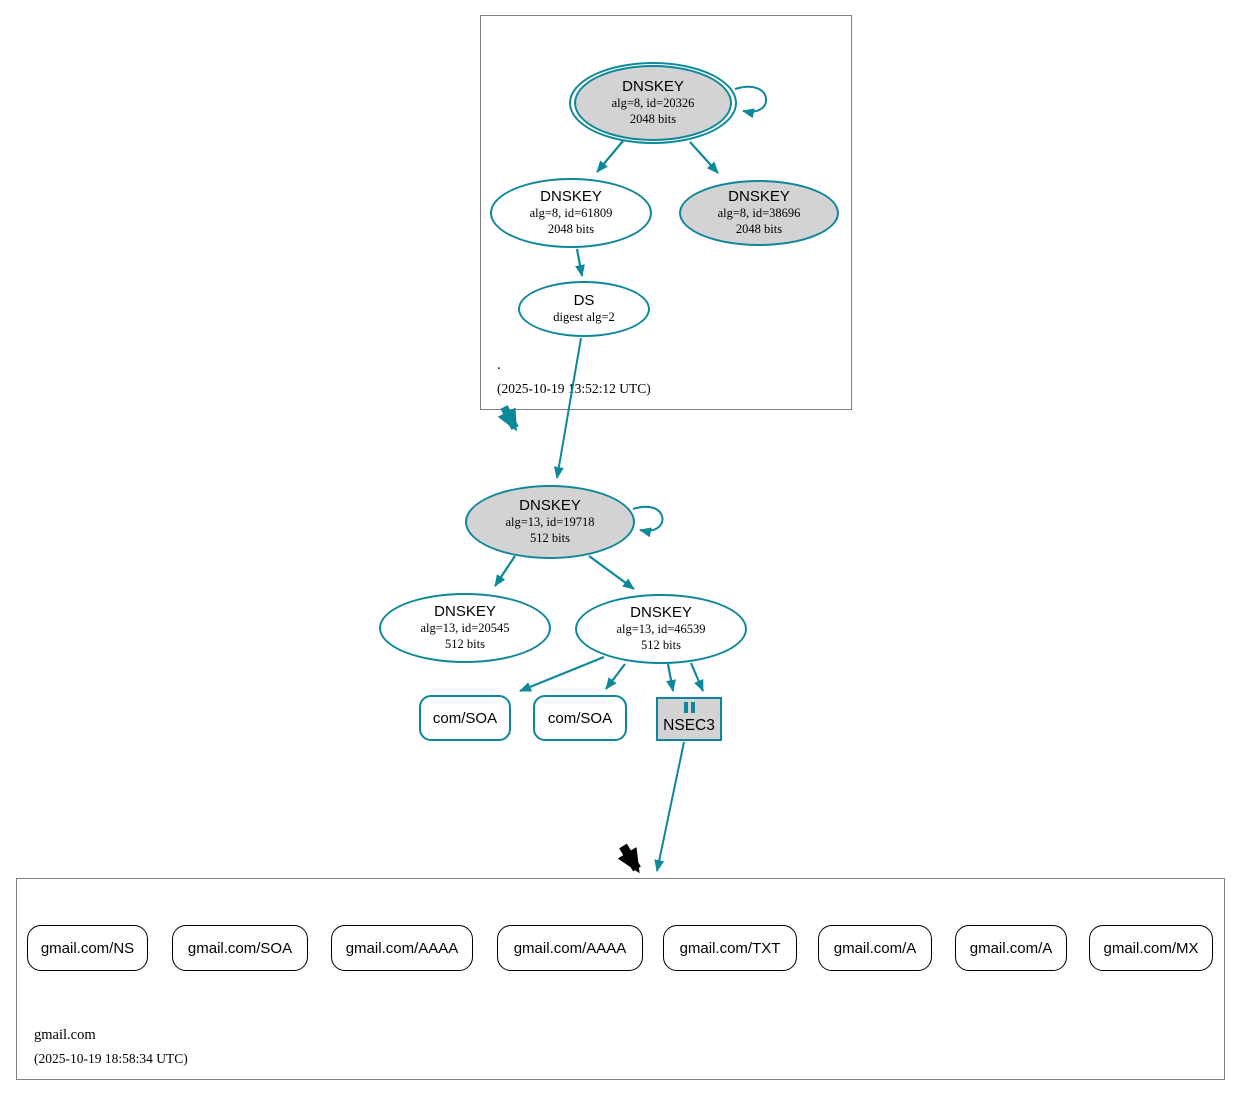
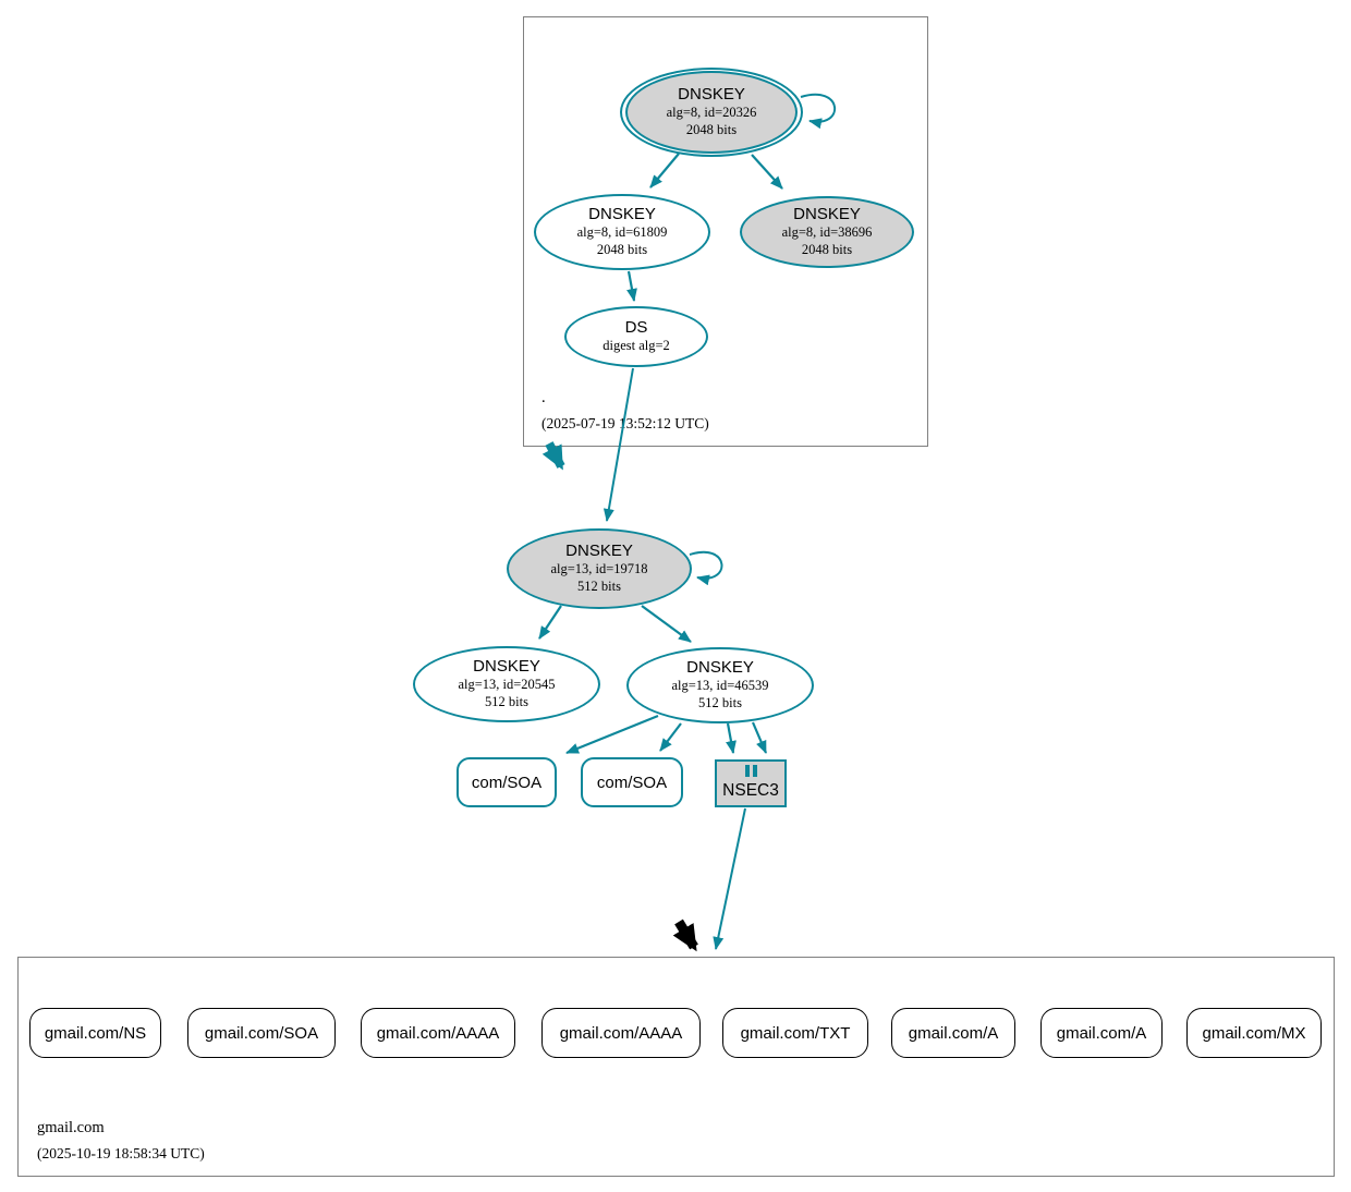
  .
- (2025-10-19 13:52:12 UTC)
+ (2025-07-19 13:52:12 UTC)
  gmail.com
  (2025-10-19 18:58:34 UTC)
  DNSKEY
  alg=8, id=20326
  2048 bits
  DNSKEY
  alg=8, id=61809
  2048 bits
  DNSKEY
  alg=8, id=38696
  2048 bits
  DS
  digest alg=2
  DNSKEY
  alg=13, id=19718
  512 bits
  DNSKEY
  alg=13, id=20545
  512 bits
  DNSKEY
  alg=13, id=46539
  512 bits
  com/SOA
  com/SOA
  NSEC3
  gmail.com/NS
  gmail.com/SOA
  gmail.com/AAAA
  gmail.com/AAAA
  gmail.com/TXT
  gmail.com/A
  gmail.com/A
  gmail.com/MX
